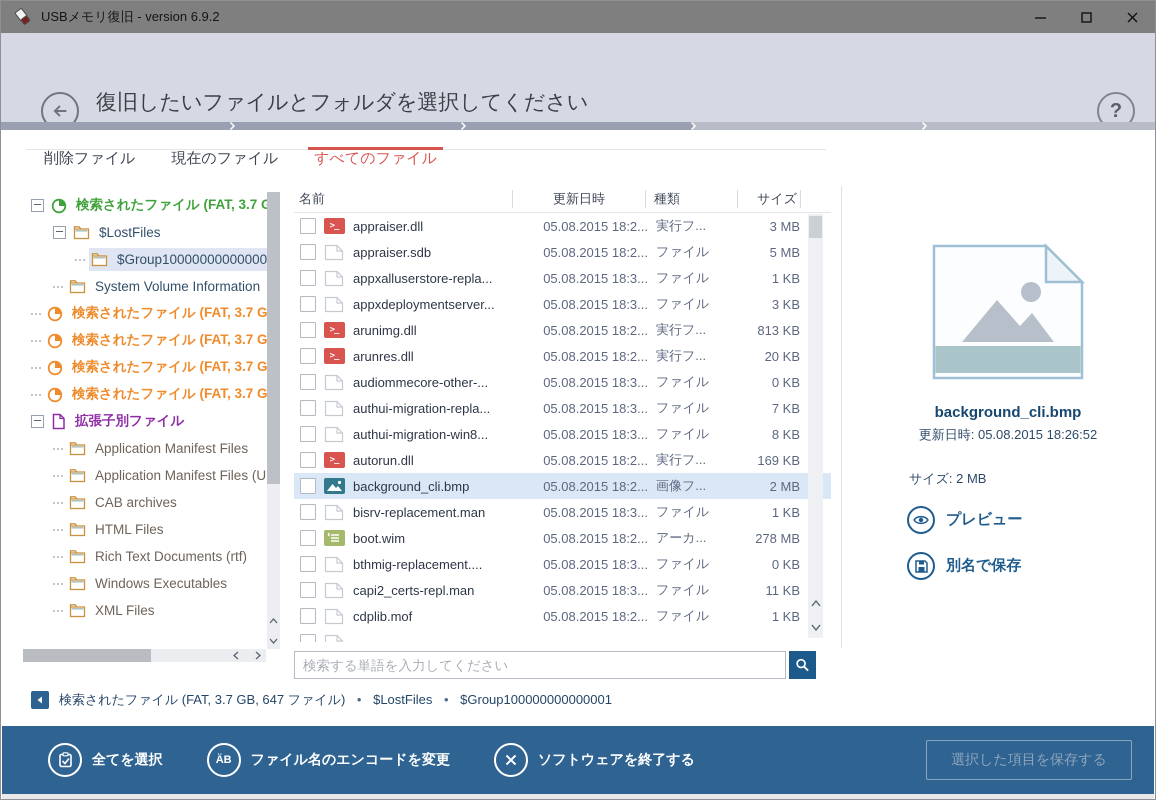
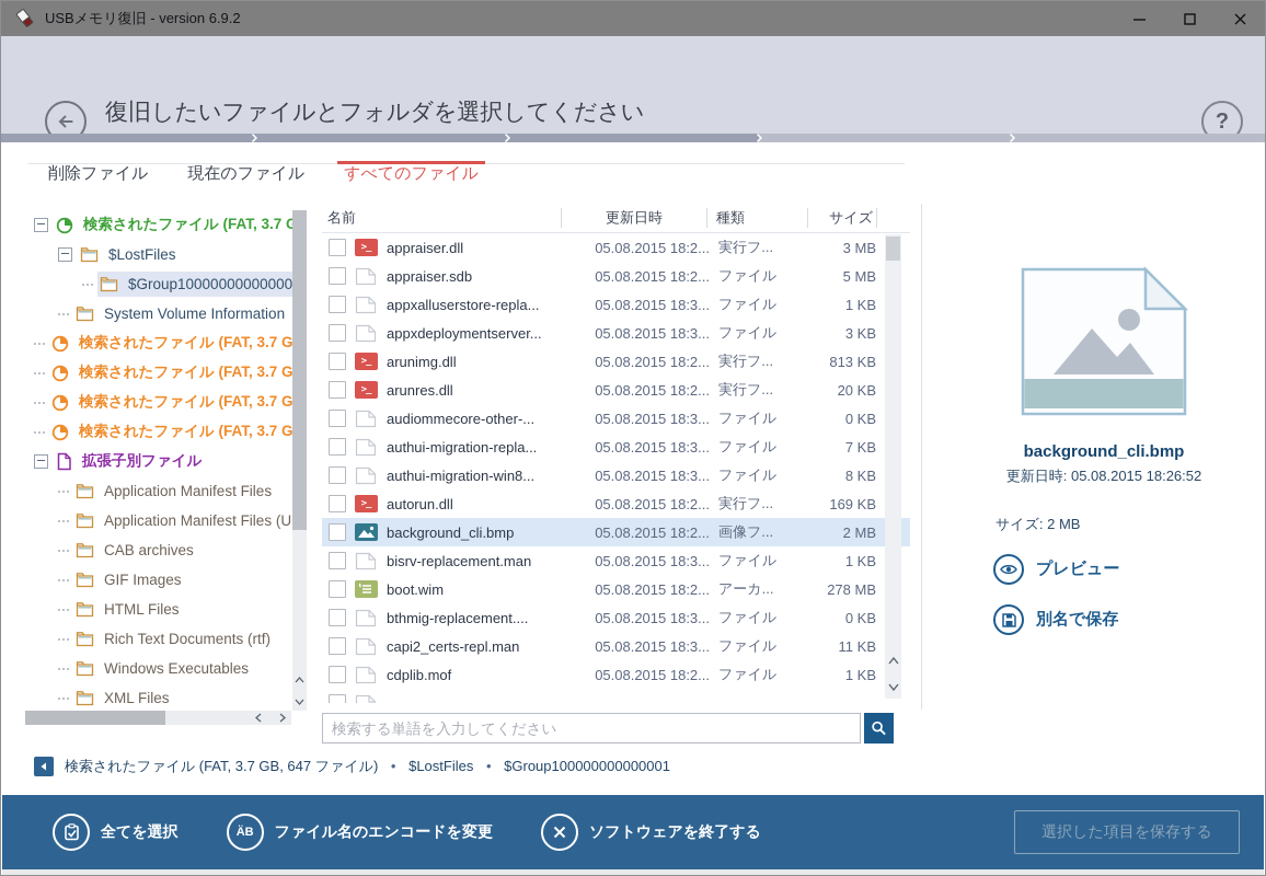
  USBメモリ復旧 - version 6.9.2
  復旧したいファイルとフォルダを選択してください
  ?
  削除ファイル
  現在のファイル
  すべてのファイル
  検索されたファイル (FAT, 3.7
  $LostFiles
  $Group10000000000000
  System Volume Information
  検索されたファイル (FAT, 3.7 G
  検索されたファイル (FAT, 3.7 G
  検索されたファイル (FAT, 3.7 G
  検索されたファイル (FAT, 3.7 G
  拡張子別ファイル
  Application Manifest Files
  Application Manifest Files (U
  CAB archives
+ GIF Images
  HTML Files
  Rich Text Documents (rtf)
  Windows Executables
  XML Files
  名前
  更新日時
  種類
  サイズ
  >_
  appraiser.dll
  05.08.2015 18:2...
  実行フ...
  3 MB
  appraiser.sdb
  05.08.2015 18:2...
  ファイル
  5 MB
  appxalluserstore-repla...
  05.08.2015 18:3...
  ファイル
  1 KB
  appxdeploymentserver...
  05.08.2015 18:3...
  ファイル
  3 KB
  >_
  arunimg.dll
  05.08.2015 18:2...
  実行フ...
  813 KB
  >_
  arunres.dll
  05.08.2015 18:2...
  実行フ...
  20 KB
  audiommecore-other-...
  05.08.2015 18:3...
  ファイル
  0 KB
  authui-migration-repla...
  05.08.2015 18:3...
  ファイル
  7 KB
  authui-migration-win8...
  05.08.2015 18:3...
  ファイル
  8 KB
  >_
  autorun.dll
  05.08.2015 18:2...
  実行フ...
  169 KB
  background_cli.bmp
  05.08.2015 18:2...
  画像フ...
  2 MB
  bisrv-replacement.man
  05.08.2015 18:3...
  ファイル
  1 KB
  boot.wim
  05.08.2015 18:2...
  アーカ...
  278 MB
  bthmig-replacement....
  05.08.2015 18:3...
  ファイル
  0 KB
  capi2_certs-repl.man
  05.08.2015 18:3...
  ファイル
  11 KB
  cdplib.mof
  05.08.2015 18:2...
  ファイル
  1 KB
  検索する単語を入力してください
  background_cli.bmp
  更新日時: 05.08.2015 18:26:52
  サイズ: 2 MB
  プレビュー
  別名で保存
  検索されたファイル (FAT, 3.7 GB, 647 ファイル) • $LostFiles • $Group100000000000001
  全てを選択
  ÄB
  ファイル名のエンコードを変更
  ソフトウェアを終了する
  選択した項目を保存する
